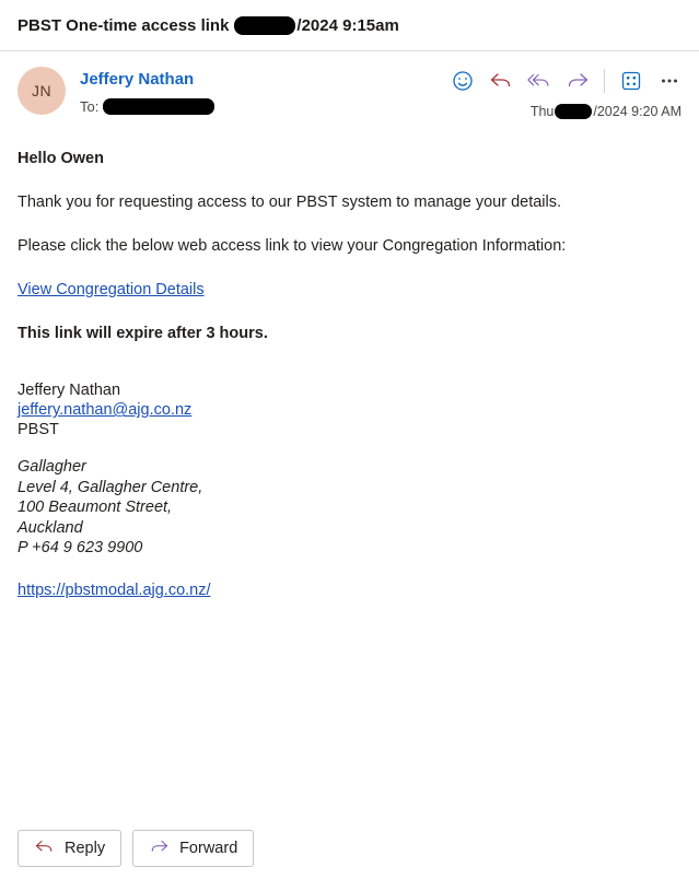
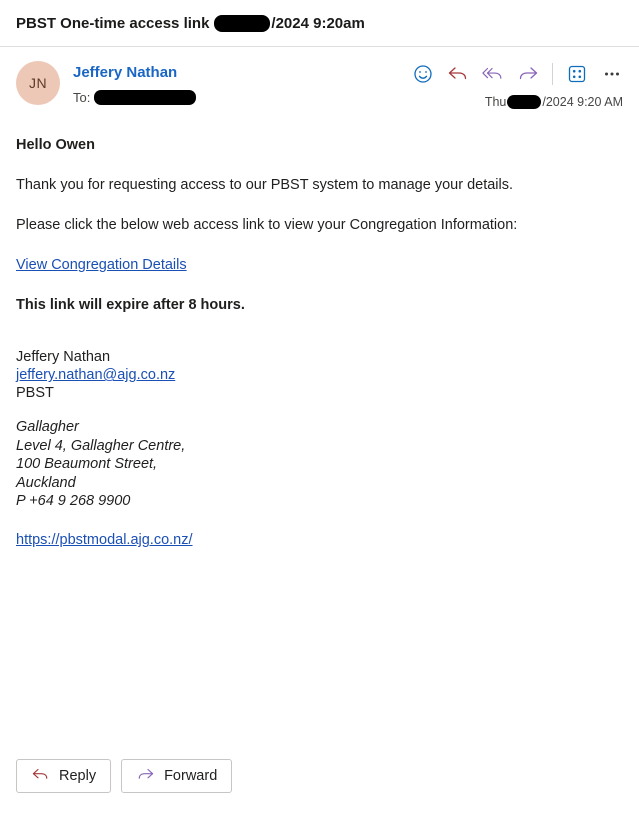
  PBST One-time access link
- /2024 9:15am
+ /2024 9:20am
  JN
  Jeffery Nathan
  To:
  Thu
  /2024 9:20 AM
  Hello Owen
  Thank you for requesting access to our PBST system to manage your details.
  Please click the below web access link to view your Congregation Information:
  View Congregation Details
- This link will expire after 3 hours.
+ This link will expire after 8 hours.
  Jeffery Nathan
  jeffery.nathan@ajg.co.nz
  PBST
  Gallagher
  Level 4, Gallagher Centre,
  100 Beaumont Street,
  Auckland
- P +64 9 623 9900
+ P +64 9 268 9900
  https://pbstmodal.ajg.co.nz/
  Reply
  Forward
